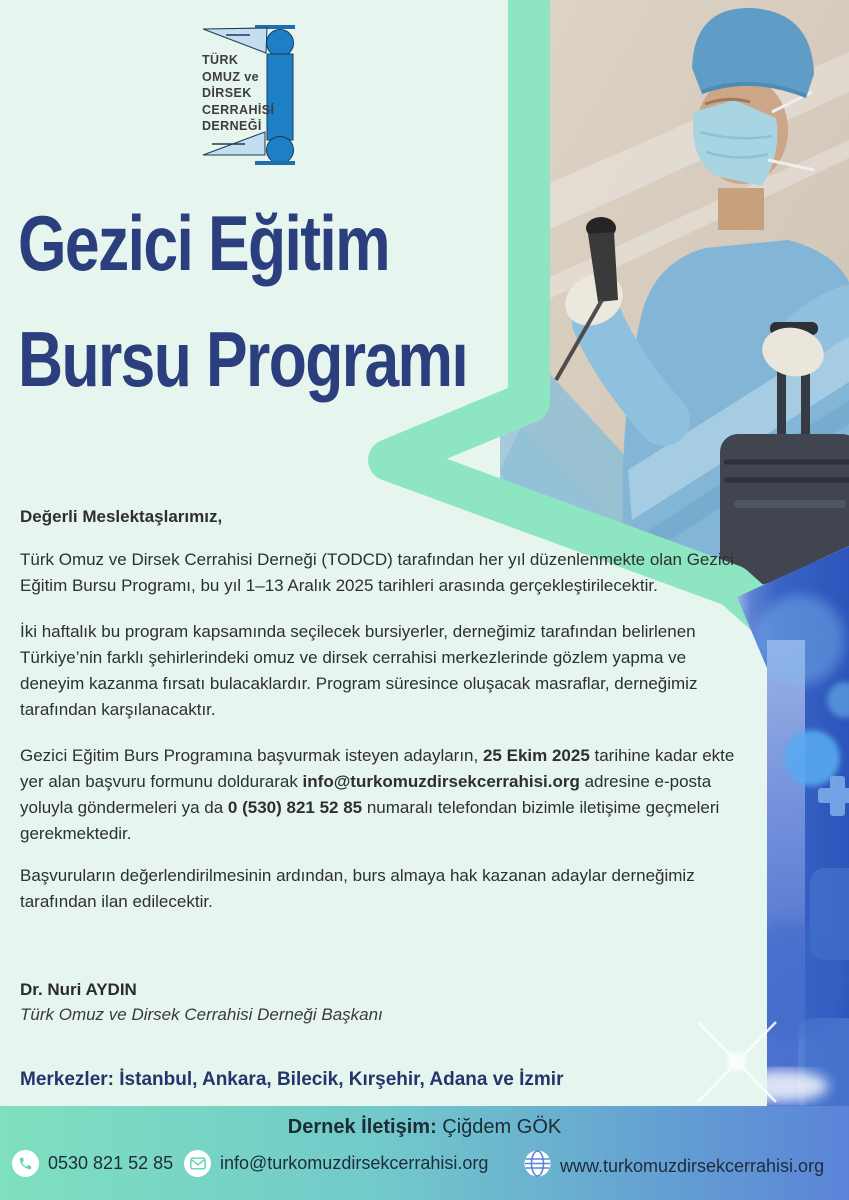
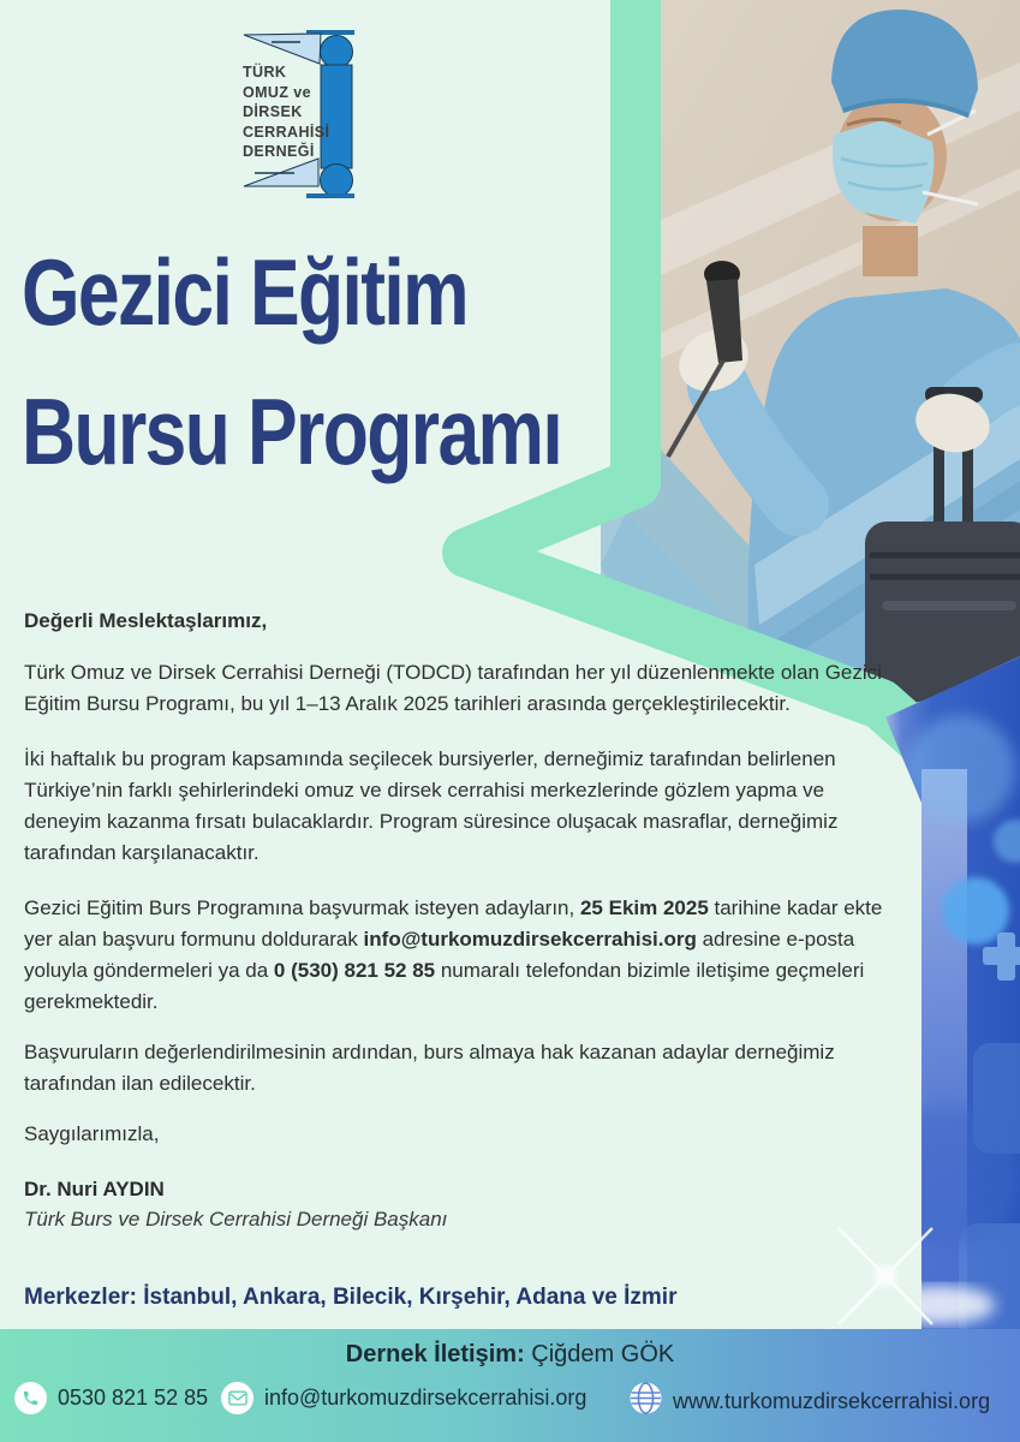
  TÜRK
  OMUZ ve
  DİRSEK
  CERRAHİSİ
  DERNEĞİ
  Gezici Eğitim
  Bursu Programı
  Değerli Meslektaşlarımız,
  Türk Omuz ve Dirsek Cerrahisi Derneği (TODCD) tarafından her yıl düzenlenmekte olan Gezici Eğitim Bursu Programı, bu yıl 1–13 Aralık 2025 tarihleri arasında gerçekleştirilecektir.
  İki haftalık bu program kapsamında seçilecek bursiyerler, derneğimiz tarafından belirlenen Türkiye’nin farklı şehirlerindeki omuz ve dirsek cerrahisi merkezlerinde gözlem yapma ve deneyim kazanma fırsatı bulacaklardır. Program süresince oluşacak masraflar, derneğimiz tarafından karşılanacaktır.
  Gezici Eğitim Burs Programına başvurmak isteyen adayların, 25 Ekim 2025 tarihine kadar ekte yer alan başvuru formunu doldurarak info@turkomuzdirsekcerrahisi.org adresine e-posta yoluyla göndermeleri ya da 0 (530) 821 52 85 numaralı telefondan bizimle iletişime geçmeleri gerekmektedir.
  Başvuruların değerlendirilmesinin ardından, burs almaya hak kazanan adaylar derneğimiz tarafından ilan edilecektir.
+ Saygılarımızla,
  Dr. Nuri AYDIN
- Türk Omuz ve Dirsek Cerrahisi Derneği Başkanı
+ Türk Burs ve Dirsek Cerrahisi Derneği Başkanı
  Merkezler: İstanbul, Ankara, Bilecik, Kırşehir, Adana ve İzmir
  Dernek İletişim: Çiğdem GÖK
  0530 821 52 85
  info@turkomuzdirsekcerrahisi.org
  www.turkomuzdirsekcerrahisi.org
